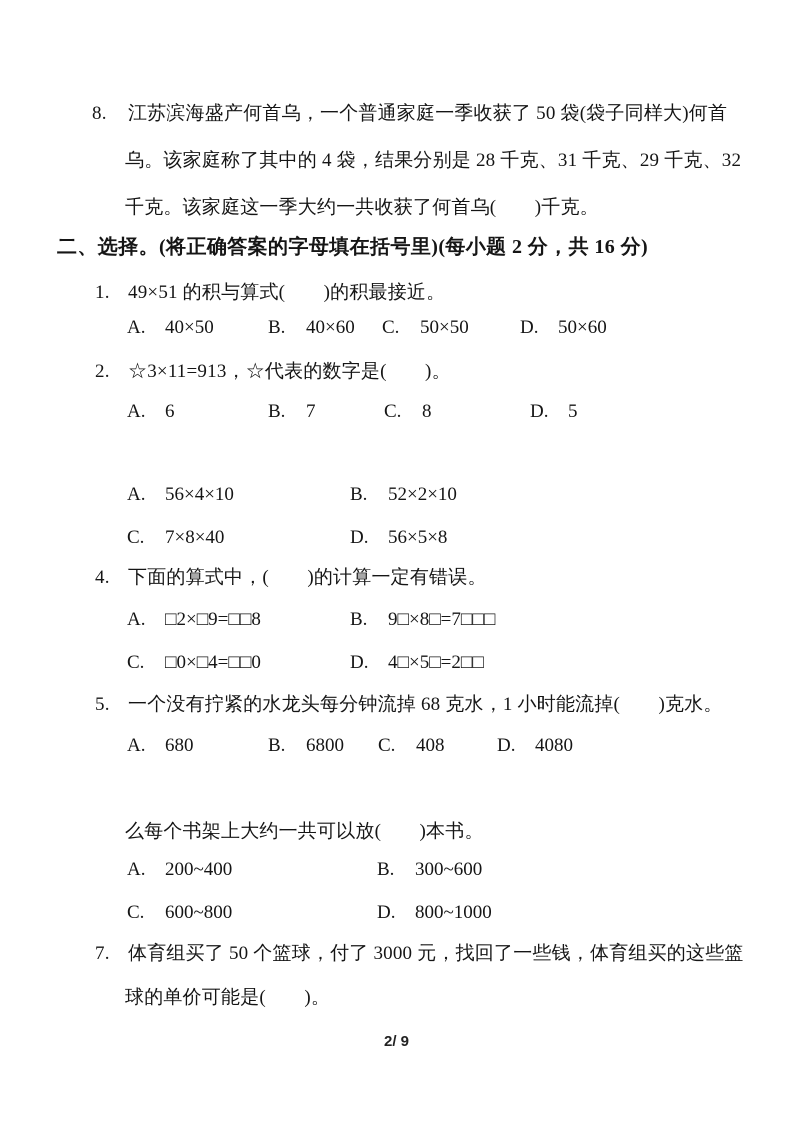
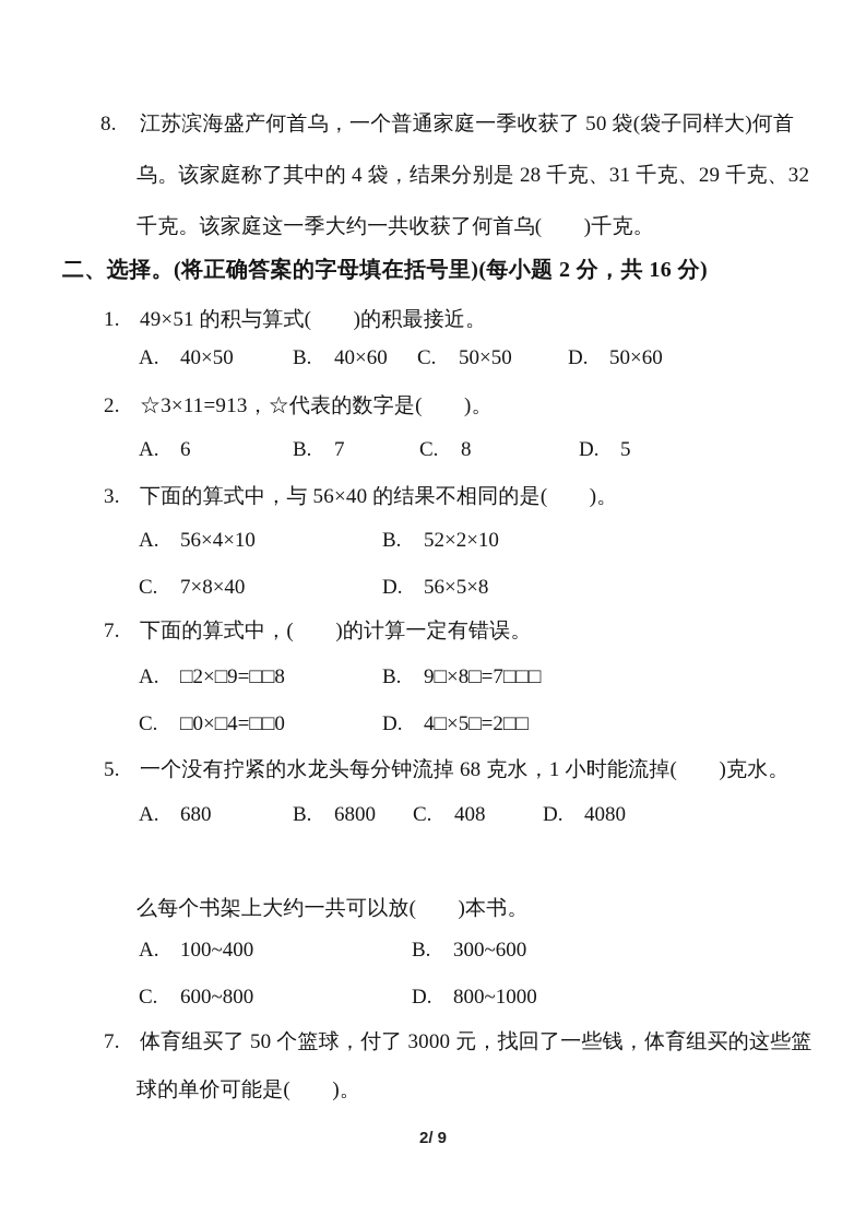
  8. 江苏滨海盛产何首乌，一个普通家庭一季收获了 50 袋(袋子同样大)何首
  乌。该家庭称了其中的 4 袋，结果分别是 28 千克、31 千克、29 千克、32
  千克。该家庭这一季大约一共收获了何首乌( )千克。
  二、选择。(将正确答案的字母填在括号里)(每小题 2 分，共 16 分)
  1. 49×51 的积与算式( )的积最接近。
  A. 40×50
  B. 40×60
  C. 50×50
  D. 50×60
  2. ☆3×11=913，☆代表的数字是( )。
  A. 6
  B. 7
  C. 8
  D. 5
+ 3. 下面的算式中，与 56×40 的结果不相同的是( )。
  A. 56×4×10
  B. 52×2×10
  C. 7×8×40
  D. 56×5×8
- 4. 下面的算式中，( )的计算一定有错误。
+ 7. 下面的算式中，( )的计算一定有错误。
  A. □2×□9=□□8
  B. 9□×8□=7□□□
  C. □0×□4=□□0
  D. 4□×5□=2□□
  5. 一个没有拧紧的水龙头每分钟流掉 68 克水，1 小时能流掉( )克水。
  A. 680
  B. 6800
  C. 408
  D. 4080
  么每个书架上大约一共可以放( )本书。
- A. 200~400
+ A. 100~400
  B. 300~600
  C. 600~800
  D. 800~1000
  7. 体育组买了 50 个篮球，付了 3000 元，找回了一些钱，体育组买的这些篮
  球的单价可能是( )。
  2/ 9
